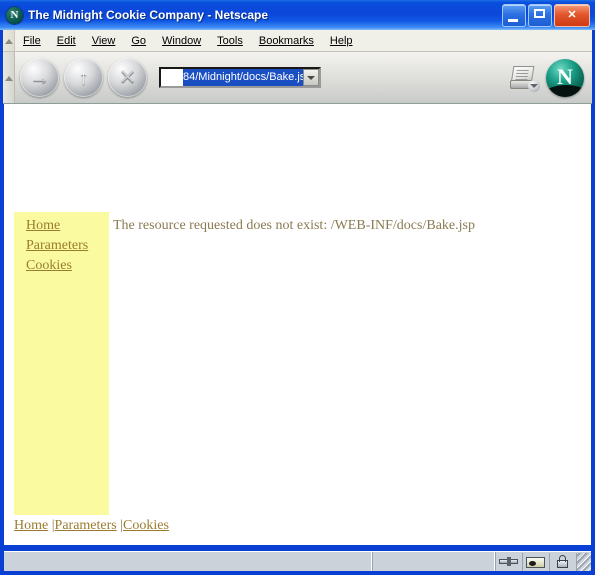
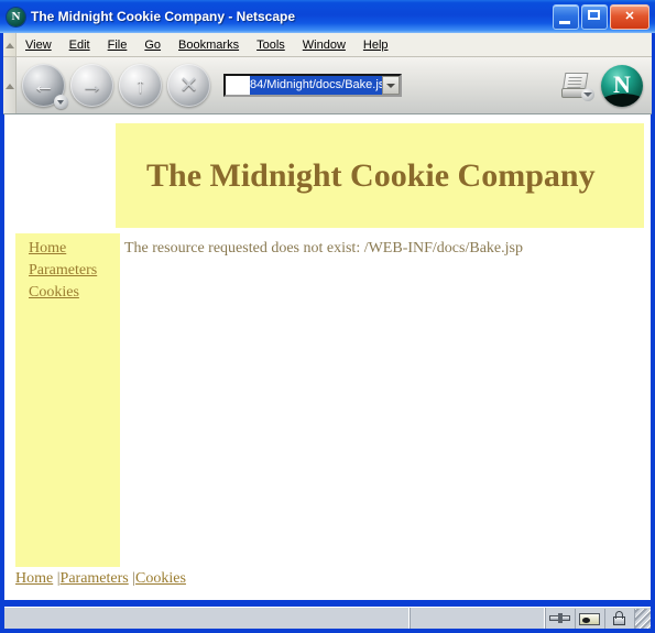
  N
  The Midnight Cookie Company - Netscape
  ✕
- File
+ View
  Edit
- View
+ File
  Go
- Window
+ Bookmarks
  Tools
- Bookmarks
+ Window
  Help
+ ←
  →
  ↑
  ✕
  84/Midnight/docs/Bake.j
  N
+ The Midnight Cookie Company
  Home
  Parameters
  Cookies
  The resource requested does not exist: /WEB-INF/docs/Bake.jsp
  Home |Parameters |Cookies
